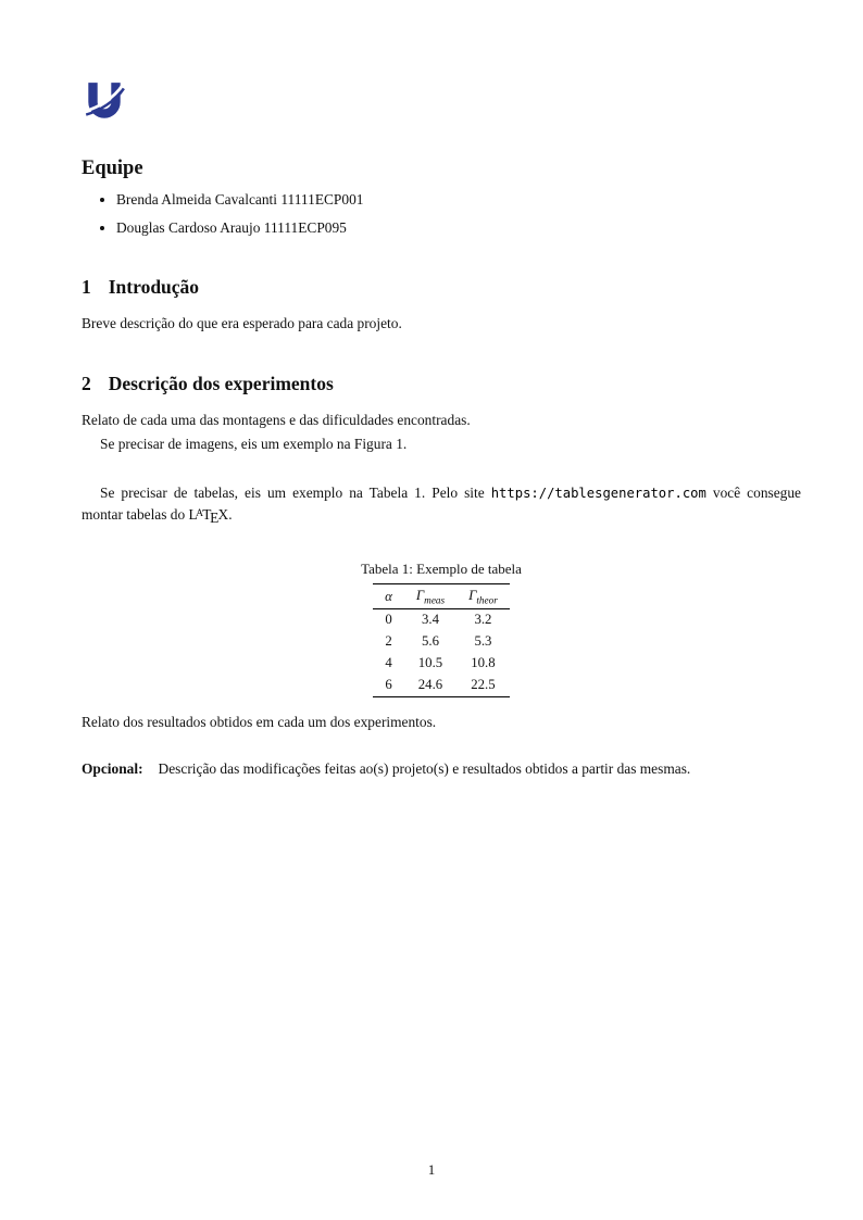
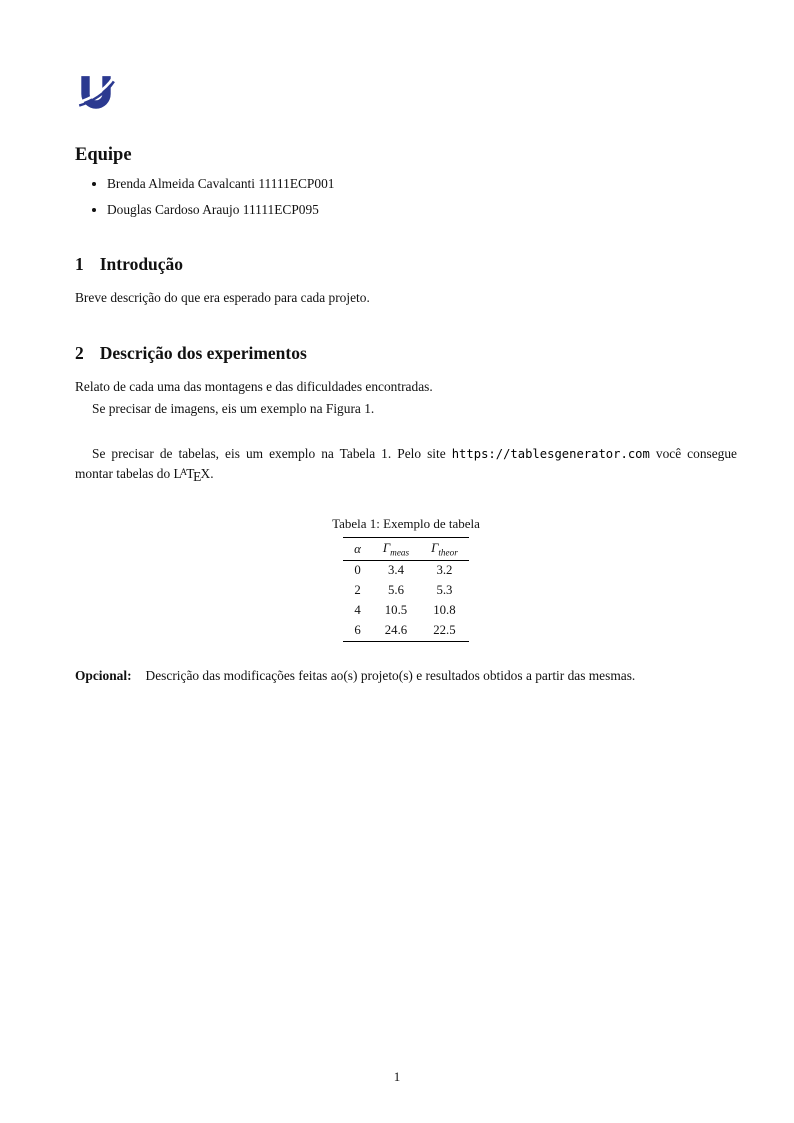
  Equipe
  Brenda Almeida Cavalcanti 11111ECP001
  Douglas Cardoso Araujo 11111ECP095
  1 Introdução
  Breve descrição do que era esperado para cada projeto.
  2 Descrição dos experimentos
  Relato de cada uma das montagens e das dificuldades encontradas.
  Se precisar de imagens, eis um exemplo na Figura 1.
  Se precisar de tabelas, eis um exemplo na Tabela 1. Pelo site https://tablesgenerator.com você consegue montar tabelas do LATEX.
  Tabela 1: Exemplo de tabela
  α	Γmeas	Γtheor
  0	3.4	3.2
  2	5.6	5.3
  4	10.5	10.8
  6	24.6	22.5
- Relato dos resultados obtidos em cada um dos experimentos.
  Opcional: Descrição das modificações feitas ao(s) projeto(s) e resultados obtidos a partir das mesmas.
  1
